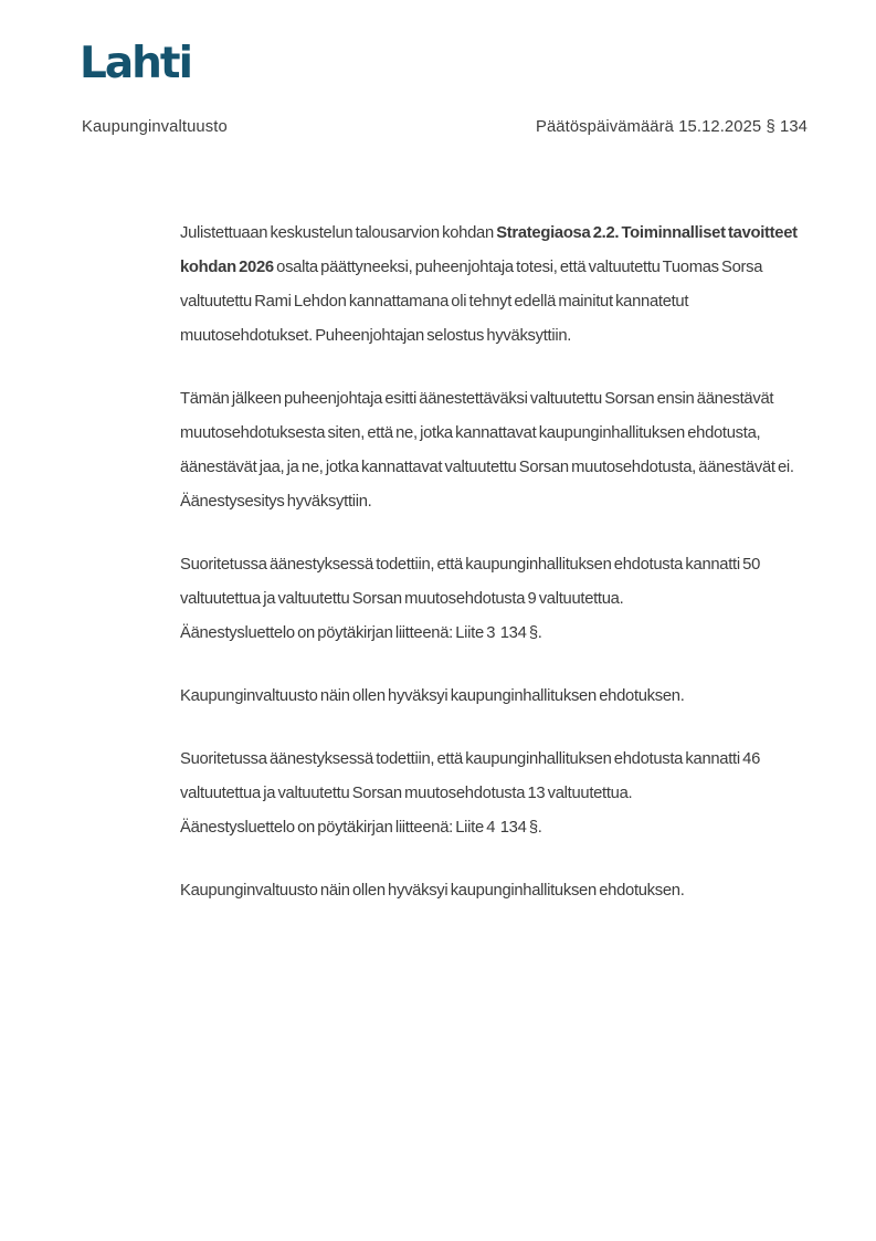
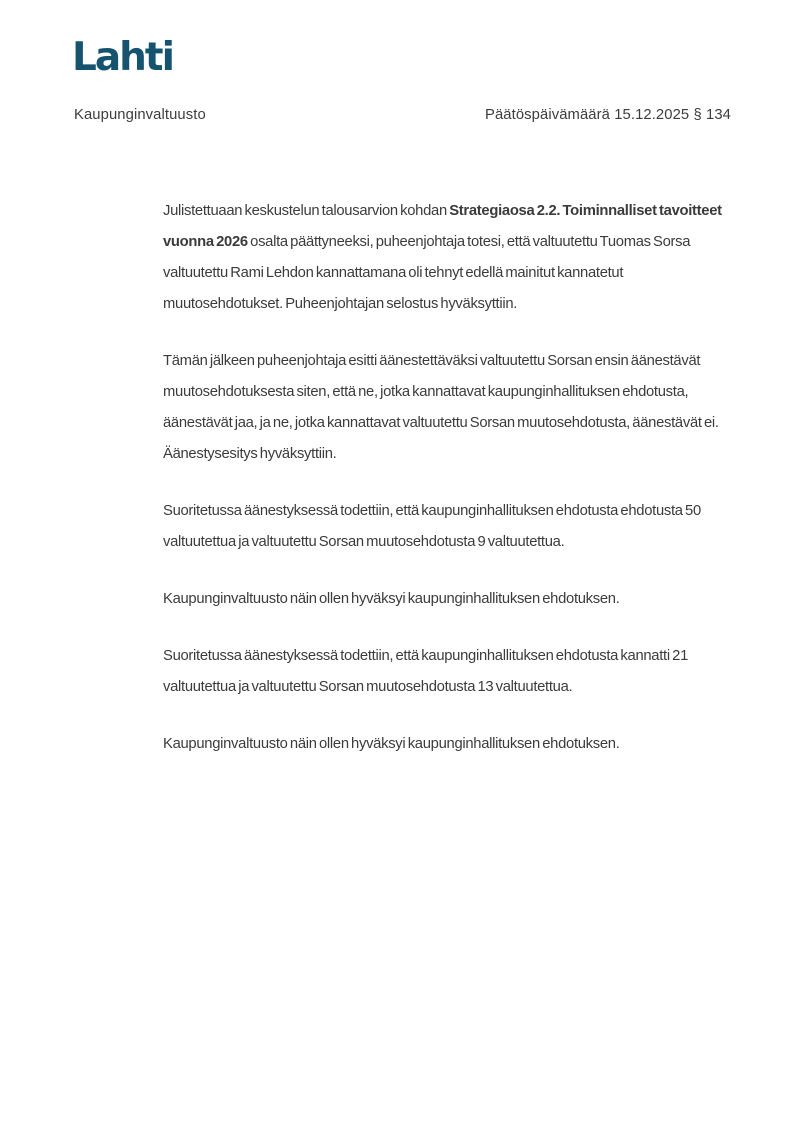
  Lahti
  Kaupunginvaltuusto
  Päätöspäivämäärä 15.12.2025 § 134
- Julistettuaan keskustelun talousarvion kohdan Strategiaosa 2.2. Toiminnalliset tavoitteet kohdan 2026 osalta päättyneeksi, puheenjohtaja totesi, että valtuutettu Tuomas Sorsa valtuutettu Rami Lehdon kannattamana oli tehnyt edellä mainitut kannatetut muutosehdotukset. Puheenjohtajan selostus hyväksyttiin.
+ Julistettuaan keskustelun talousarvion kohdan Strategiaosa 2.2. Toiminnalliset tavoitteet vuonna 2026 osalta päättyneeksi, puheenjohtaja totesi, että valtuutettu Tuomas Sorsa valtuutettu Rami Lehdon kannattamana oli tehnyt edellä mainitut kannatetut muutosehdotukset. Puheenjohtajan selostus hyväksyttiin.
  Tämän jälkeen puheenjohtaja esitti äänestettäväksi valtuutettu Sorsan ensin äänestävät muutosehdotuksesta siten, että ne, jotka kannattavat kaupunginhallituksen ehdotusta, äänestävät jaa, ja ne, jotka kannattavat valtuutettu Sorsan muutosehdotusta, äänestävät ei. Äänestysesitys hyväksyttiin.
- Suoritetussa äänestyksessä todettiin, että kaupunginhallituksen ehdotusta kannatti 50 valtuutettua ja valtuutettu Sorsan muutosehdotusta 9 valtuutettua.
+ Suoritetussa äänestyksessä todettiin, että kaupunginhallituksen ehdotusta ehdotusta 50 valtuutettua ja valtuutettu Sorsan muutosehdotusta 9 valtuutettua.
- Äänestysluettelo on pöytäkirjan liitteenä: Liite 3 134 §.
  Kaupunginvaltuusto näin ollen hyväksyi kaupunginhallituksen ehdotuksen.
- Suoritetussa äänestyksessä todettiin, että kaupunginhallituksen ehdotusta kannatti 46 valtuutettua ja valtuutettu Sorsan muutosehdotusta 13 valtuutettua.
+ Suoritetussa äänestyksessä todettiin, että kaupunginhallituksen ehdotusta kannatti 21 valtuutettua ja valtuutettu Sorsan muutosehdotusta 13 valtuutettua.
- Äänestysluettelo on pöytäkirjan liitteenä: Liite 4 134 §.
  Kaupunginvaltuusto näin ollen hyväksyi kaupunginhallituksen ehdotuksen.
